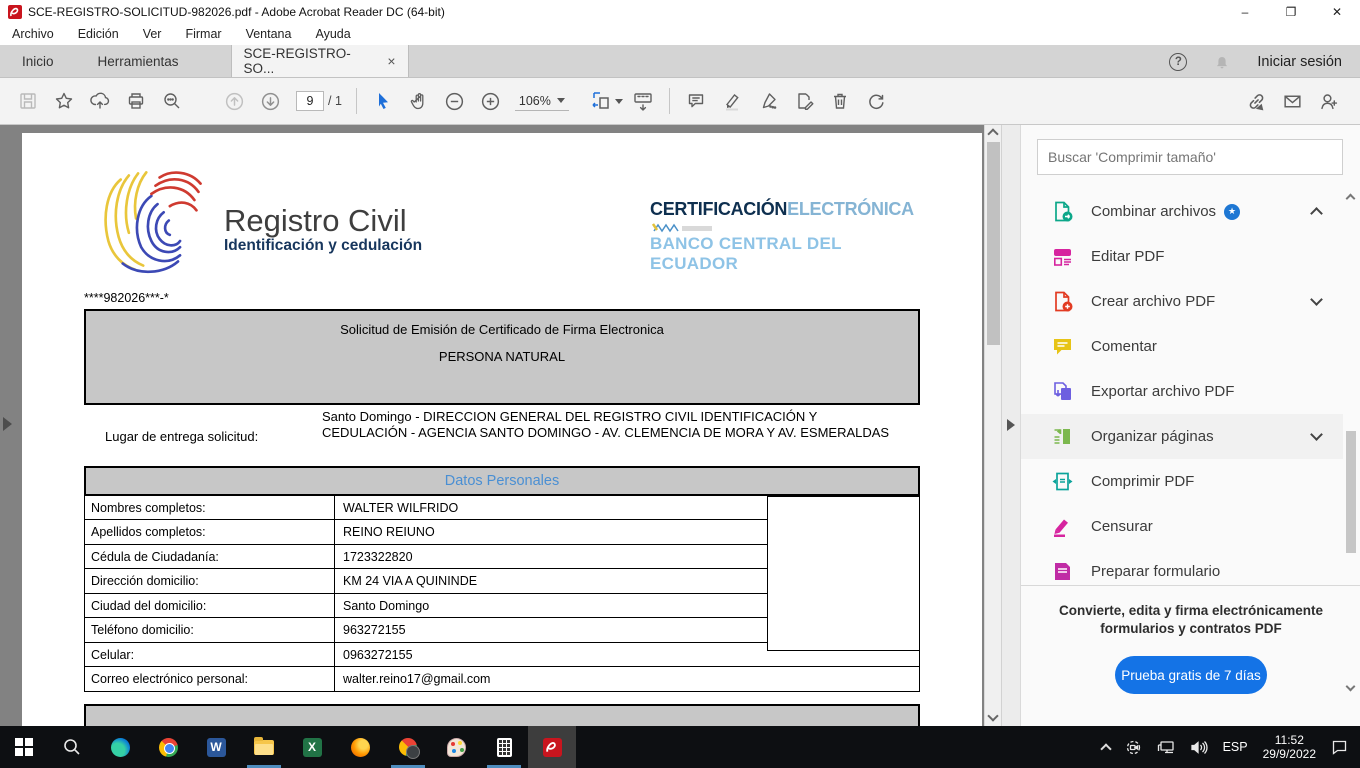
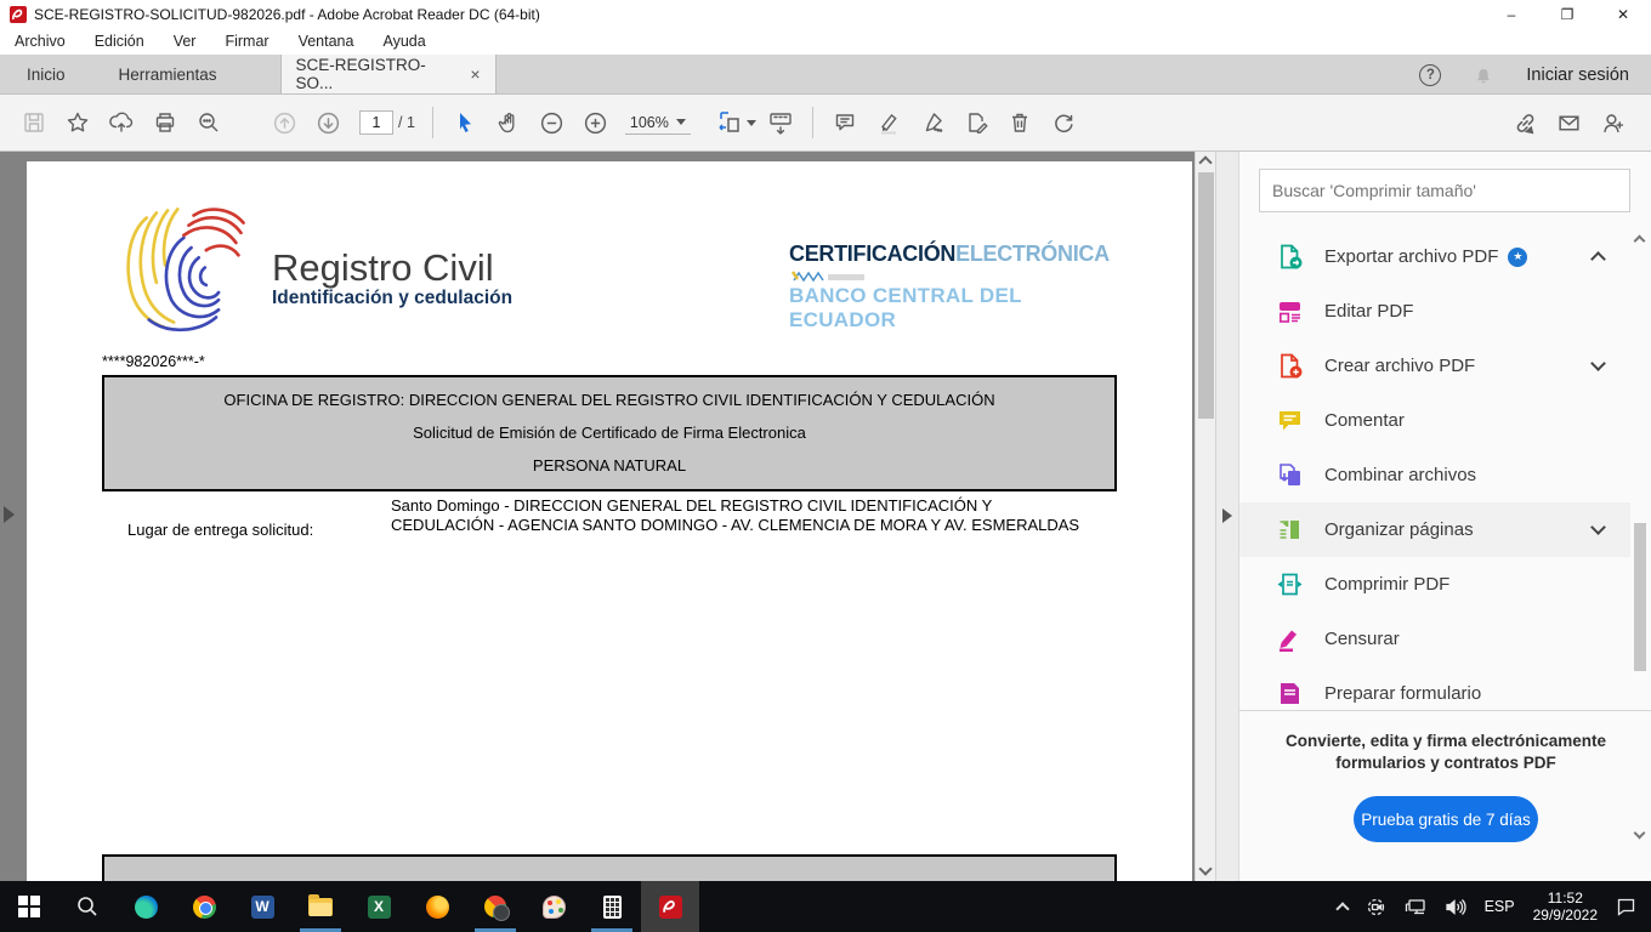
  SCE-REGISTRO-SOLICITUD-982026.pdf - Adobe Acrobat Reader DC (64-bit)
  –
  ❐
  ✕
  Archivo
  Edición
  Ver
  Firmar
  Ventana
  Ayuda
  Inicio
  Herramientas
  SCE-REGISTRO-SO...
  ×
  ?
  Iniciar sesión
- 9
+ 1
  / 1
  106%
  Registro Civil
  Identificación y cedulación
  CERTIFICACIÓNELECTRÓNICA
  BANCO CENTRAL DEL ECUADOR
  ****982026***-*
+ OFICINA DE REGISTRO: DIRECCION GENERAL DEL REGISTRO CIVIL IDENTIFICACIÓN Y CEDULACIÓN
  Solicitud de Emisión de Certificado de Firma Electronica
  PERSONA NATURAL
  Lugar de entrega solicitud:
  Santo Domingo - DIRECCION GENERAL DEL REGISTRO CIVIL IDENTIFICACIÓN Y CEDULACIÓN - AGENCIA SANTO DOMINGO - AV. CLEMENCIA DE MORA Y AV. ESMERALDAS
- Datos Personales
- Nombres completos:
- WALTER WILFRIDO
- Apellidos completos:
- REINO REIUNO
- Cédula de Ciudadanía:
- 1723322820
- Dirección domicilio:
- KM 24 VIA A QUININDE
- Ciudad del domicilio:
- Santo Domingo
- Teléfono domicilio:
- 963272155
- Celular:
- 0963272155
- Correo electrónico personal:
- walter.reino17@gmail.com
  Buscar 'Comprimir tamaño'
- Combinar archivos
+ Exportar archivo PDF
  ★
  Editar PDF
  Crear archivo PDF
  Comentar
- Exportar archivo PDF
+ Combinar archivos
  Organizar páginas
  Comprimir PDF
  Censurar
  Preparar formulario
  Convierte, edita y firma electrónicamente formularios y contratos PDF
  Prueba gratis de 7 días
  W
  X
  ESP
  11:52
  29/9/2022
